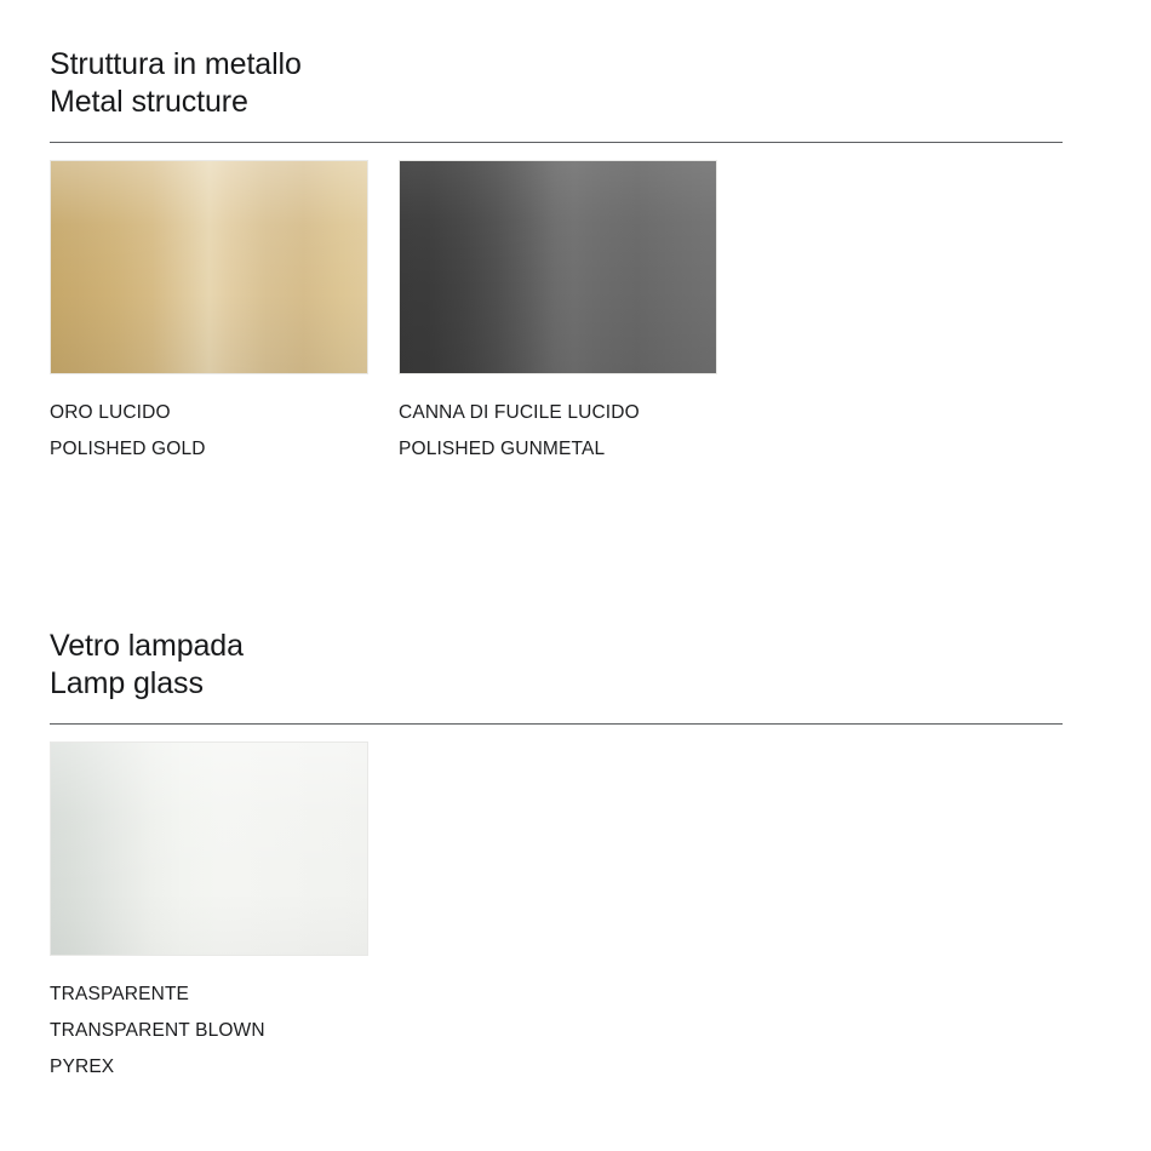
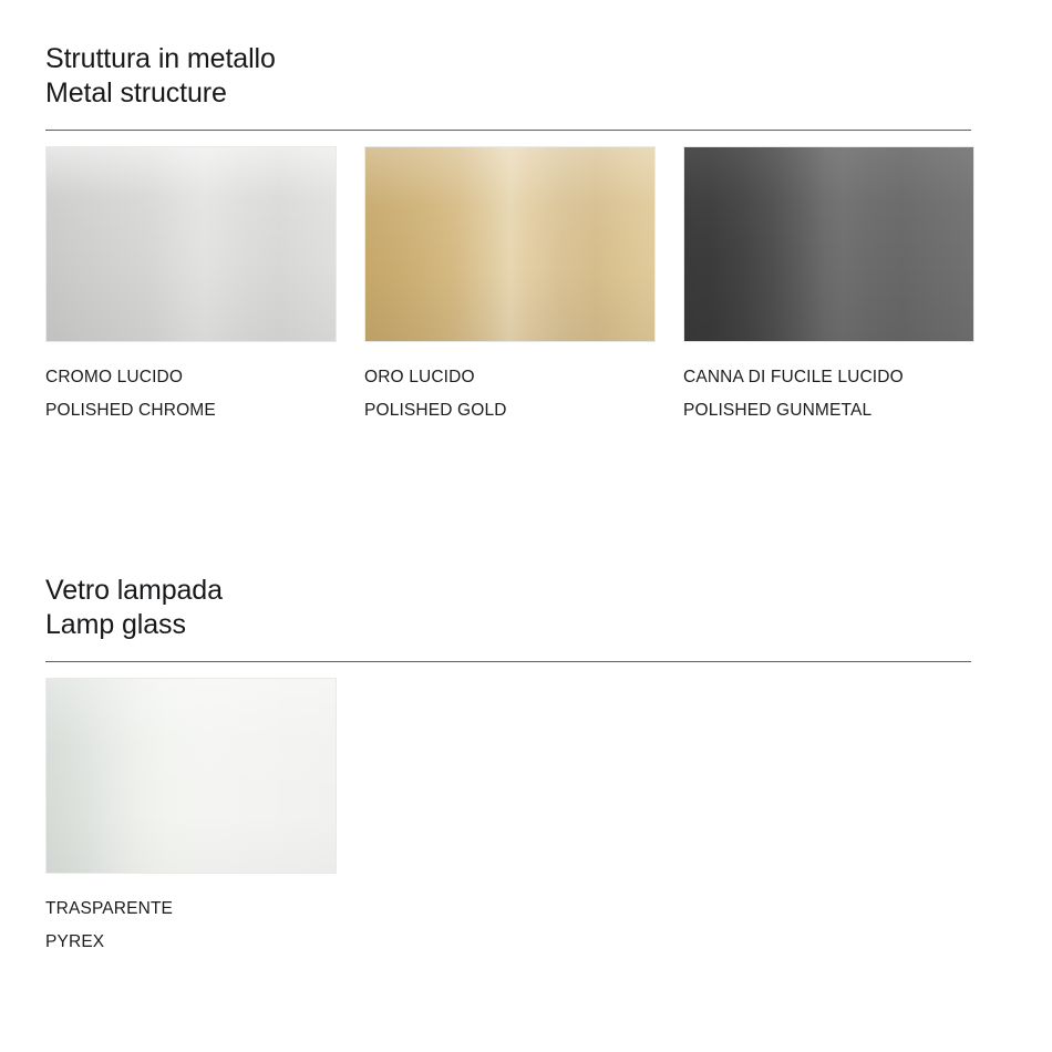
  Struttura in metallo
  Metal structure
+ CROMO LUCIDO
+ POLISHED CHROME
  ORO LUCIDO
  POLISHED GOLD
  CANNA DI FUCILE LUCIDO
  POLISHED GUNMETAL
  Vetro lampada
  Lamp glass
  TRASPARENTE
- TRANSPARENT BLOWN
  PYREX
